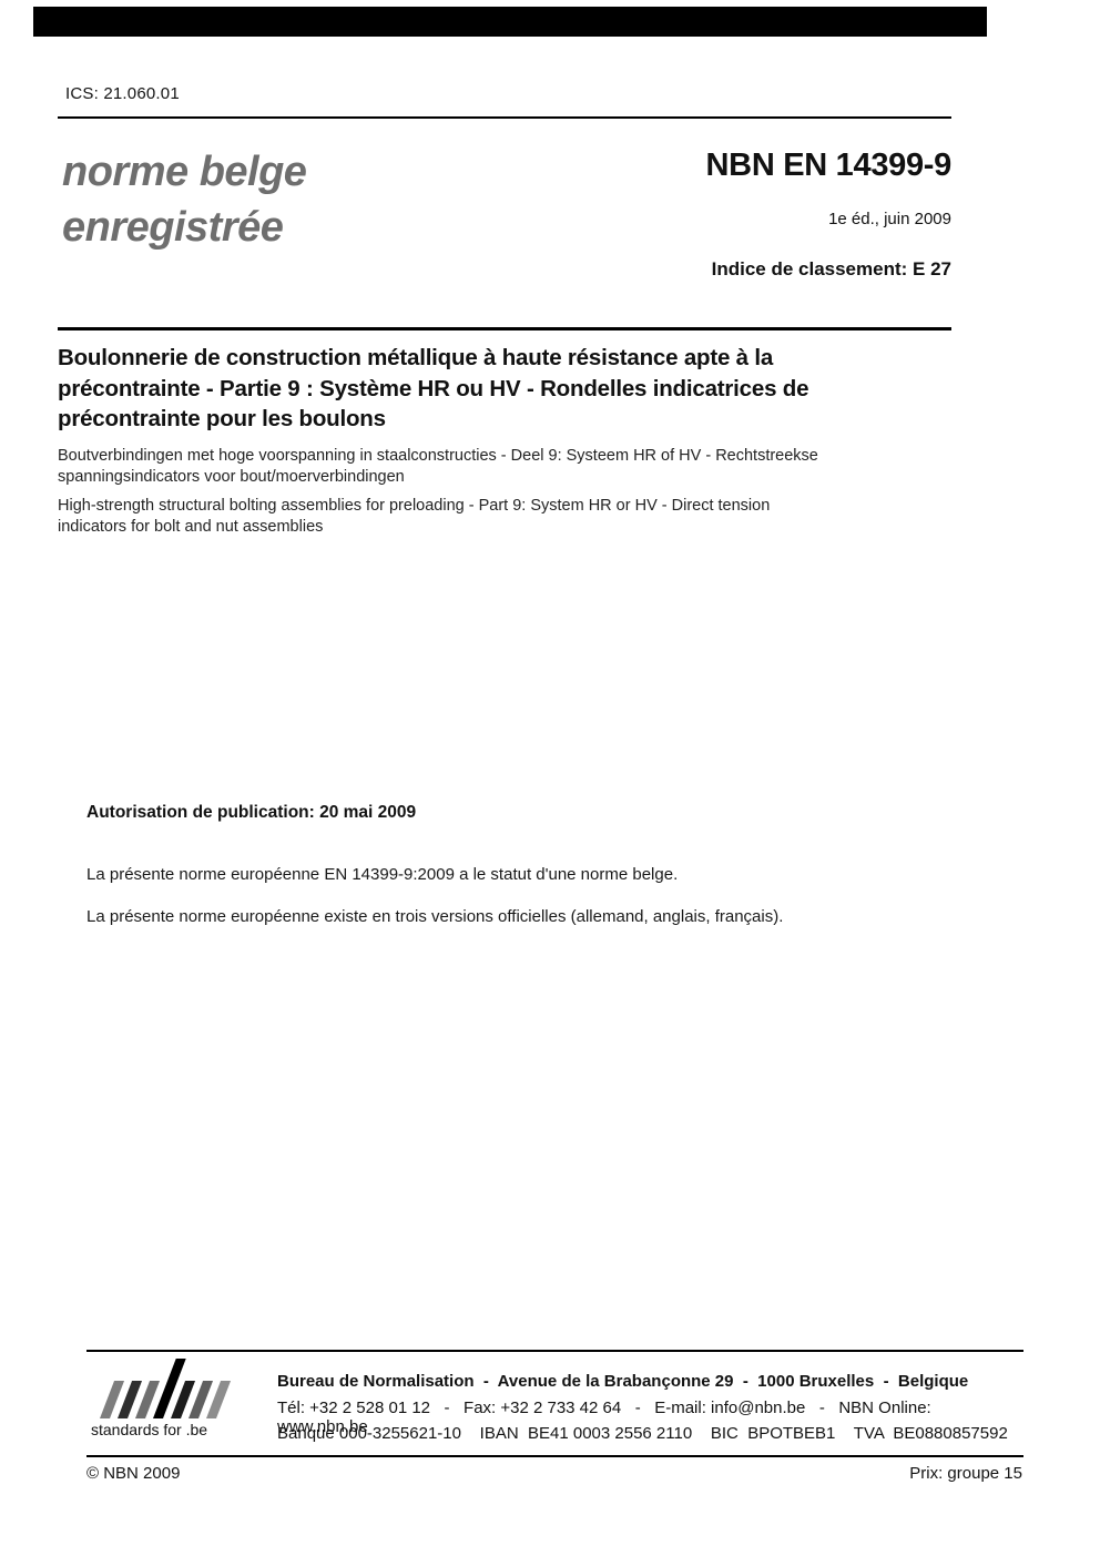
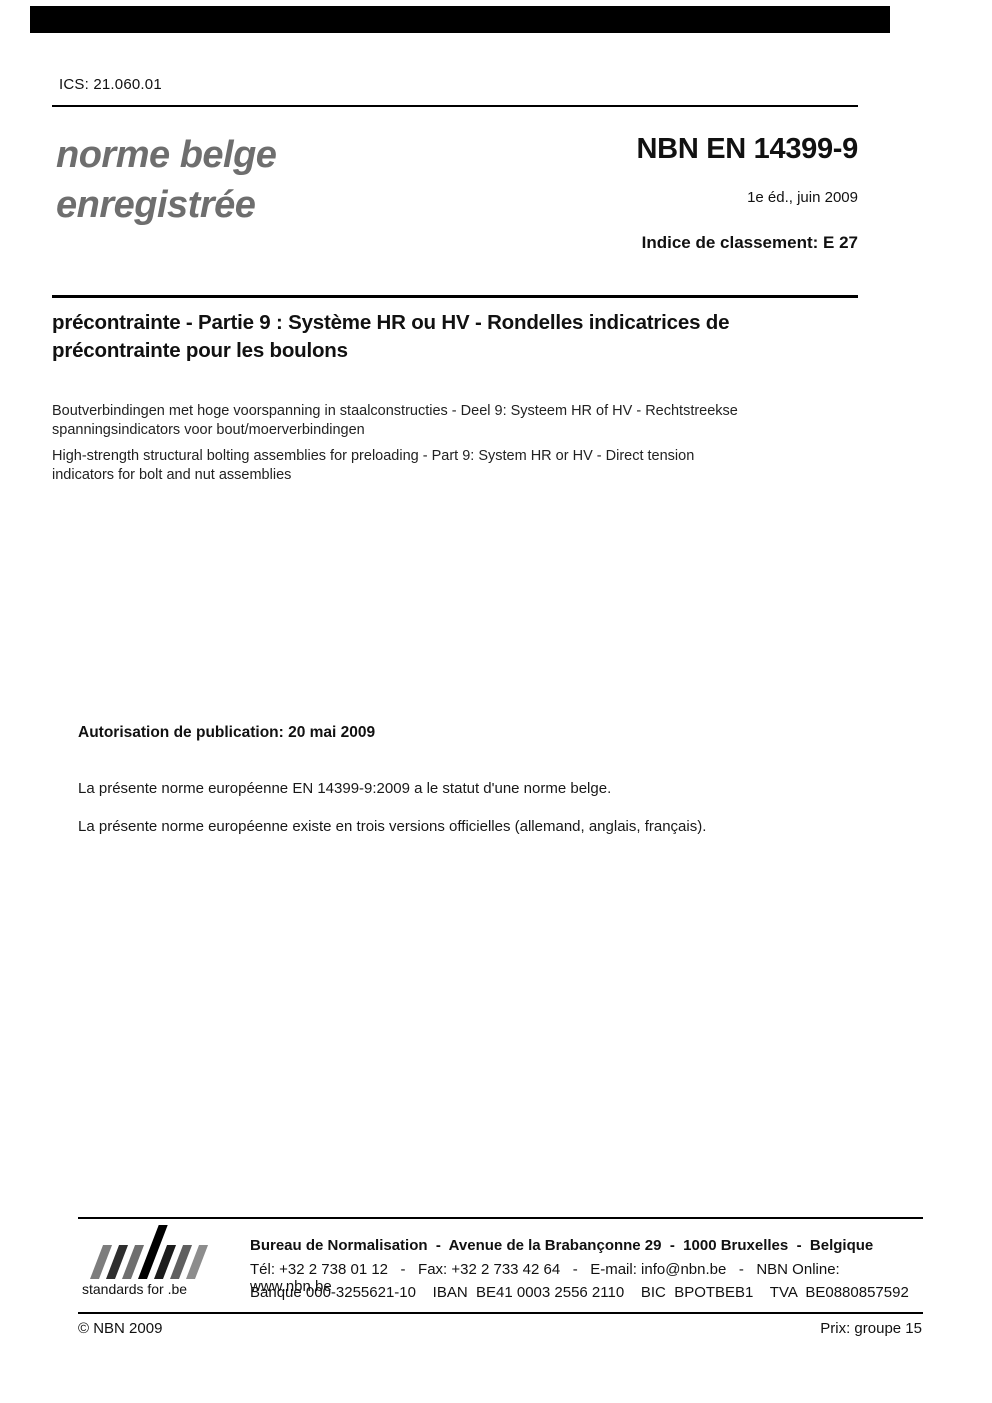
  ICS: 21.060.01
  norme belge
  enregistrée
  NBN EN 14399-9
  1e éd., juin 2009
  Indice de classement: E 27
- Boulonnerie de construction métallique à haute résistance apte à la
  précontrainte - Partie 9 : Système HR ou HV - Rondelles indicatrices de
  précontrainte pour les boulons
  Boutverbindingen met hoge voorspanning in staalconstructies - Deel 9: Systeem HR of HV - Rechtstreekse
  spanningsindicators voor bout/moerverbindingen
  High-strength structural bolting assemblies for preloading - Part 9: System HR or HV - Direct tension
  indicators for bolt and nut assemblies
  Autorisation de publication: 20 mai 2009
  La présente norme européenne EN 14399-9:2009 a le statut d'une norme belge.
  La présente norme européenne existe en trois versions officielles (allemand, anglais, français).
  standards for .be
  Bureau de Normalisation - Avenue de la Brabançonne 29 - 1000 Bruxelles - Belgique
- Tél: +32 2 528 01 12 - Fax: +32 2 733 42 64 - E-mail: info@nbn.be - NBN Online: www.nbn.be
+ Tél: +32 2 738 01 12 - Fax: +32 2 733 42 64 - E-mail: info@nbn.be - NBN Online: www.nbn.be
  Banque 000-3255621-10 IBAN BE41 0003 2556 2110 BIC BPOTBEB1 TVA BE0880857592
  © NBN 2009
  Prix: groupe 15
